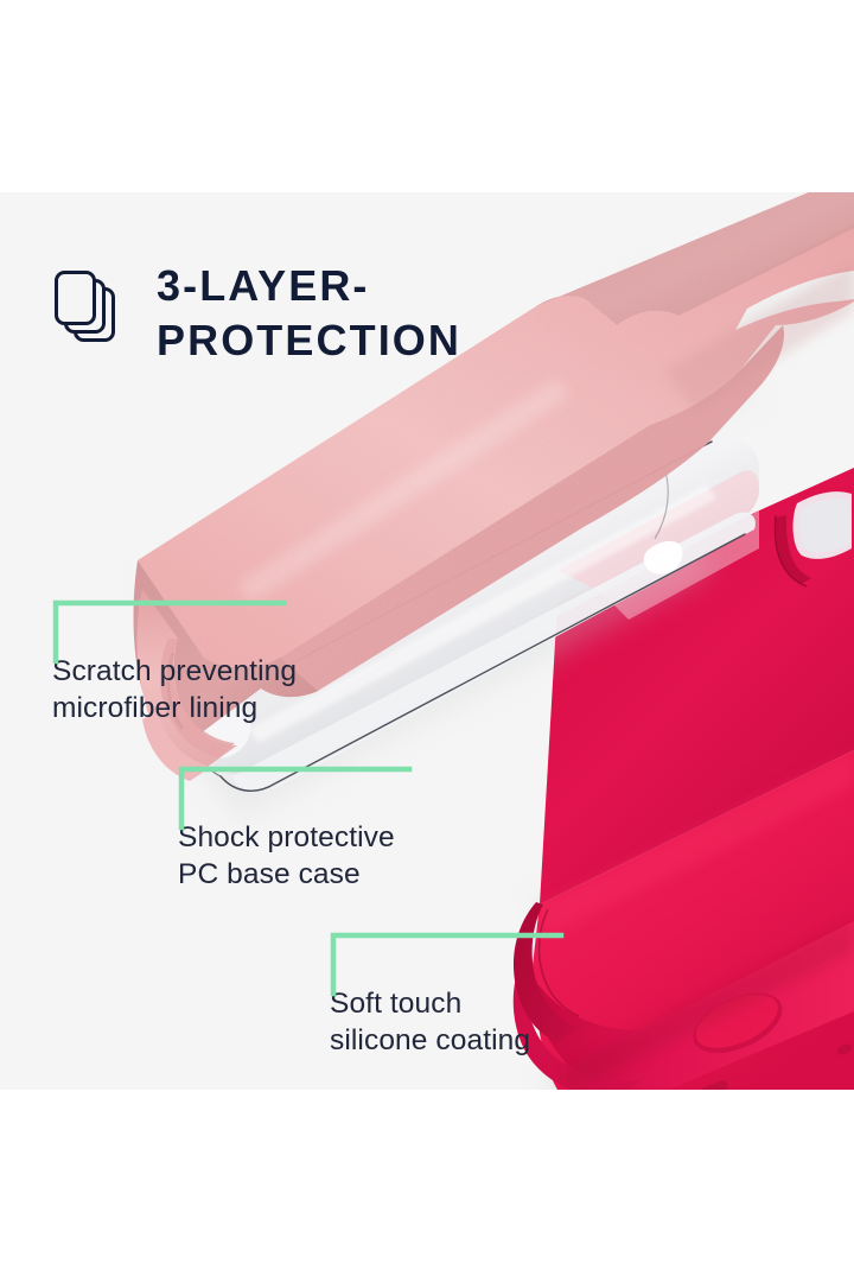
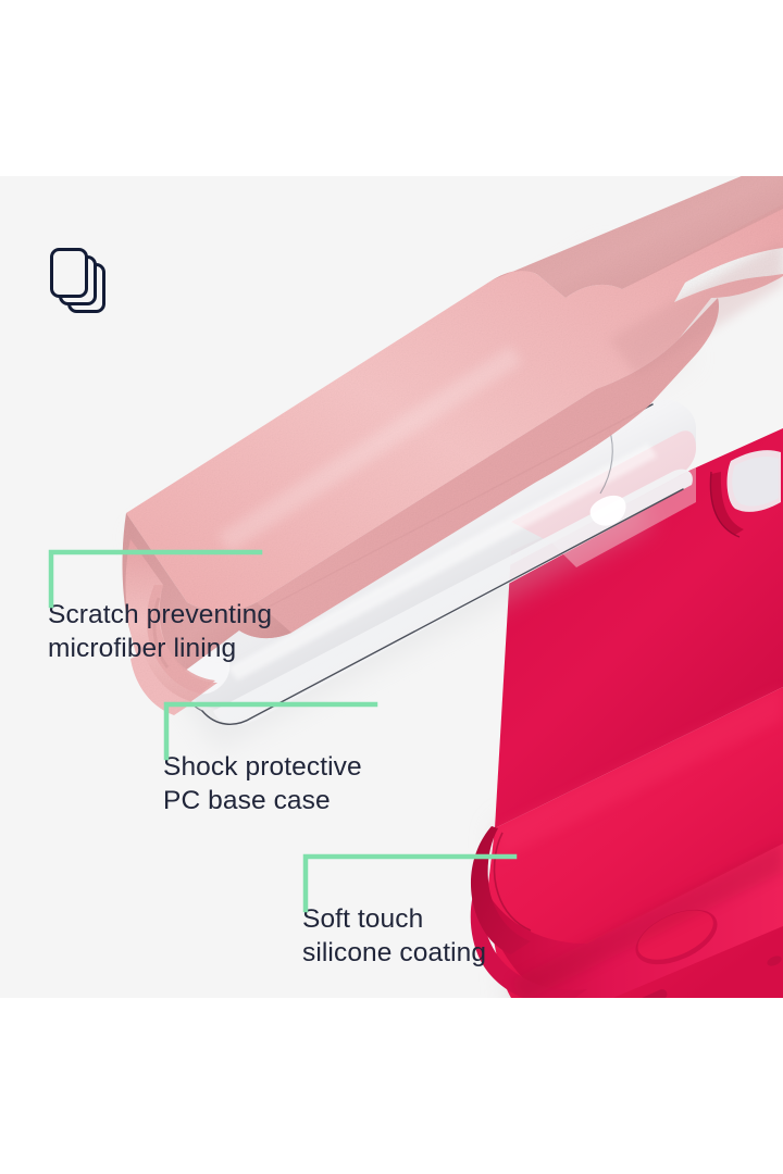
- 3-LAYER-
- PROTECTION
  Scratch preventing
  microfiber lining
  Shock protective
  PC base case
  Soft touch
  silicone coating
